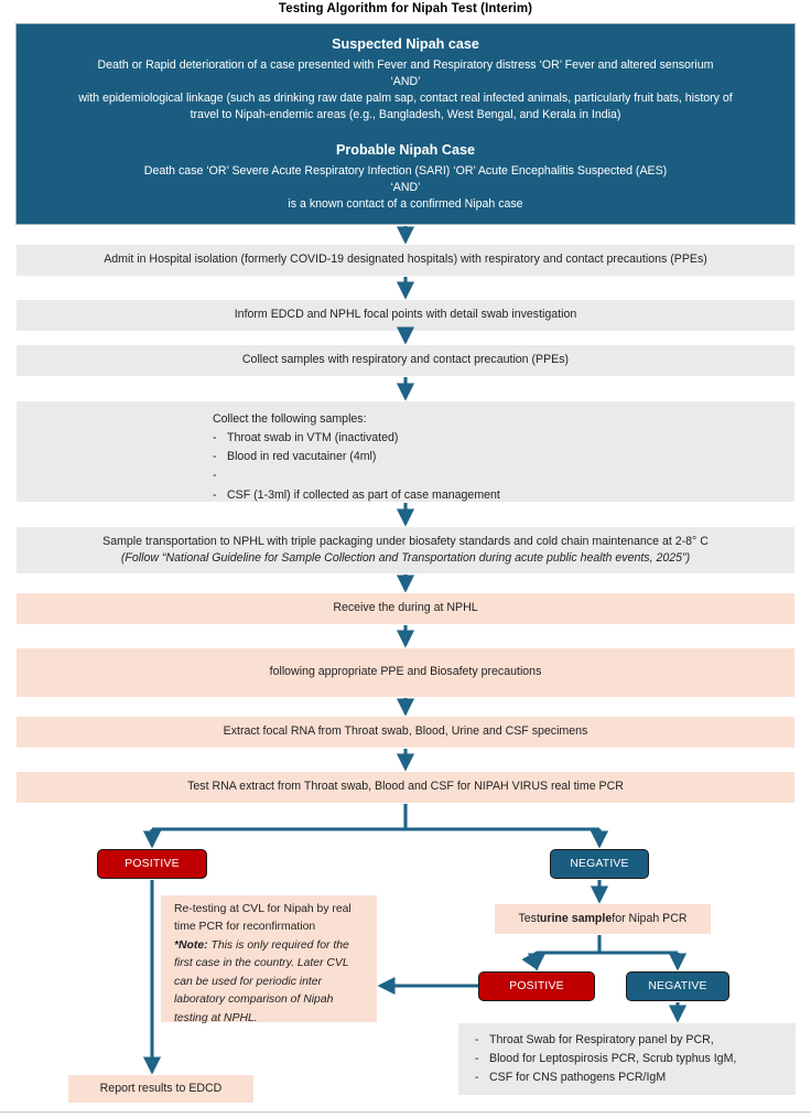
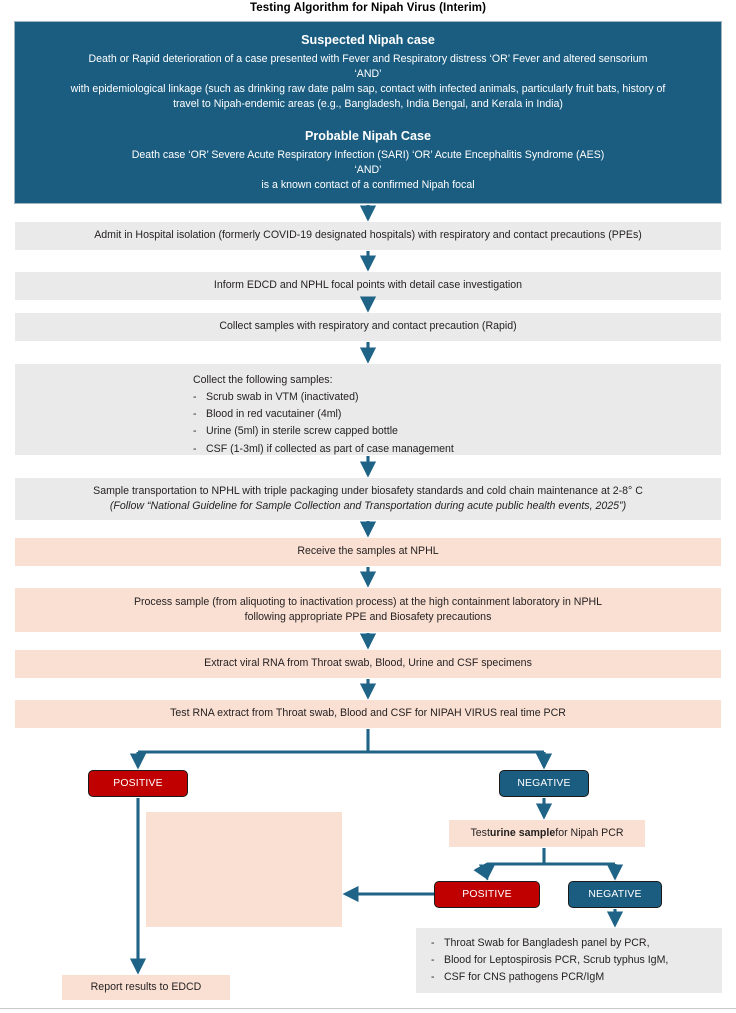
- Testing Algorithm for Nipah Test (Interim)
+ Testing Algorithm for Nipah Virus (Interim)
  Suspected Nipah case
  Death or Rapid deterioration of a case presented with Fever and Respiratory distress ‘OR’ Fever and altered sensorium
  ‘AND’
- with epidemiological linkage (such as drinking raw date palm sap, contact real infected animals, particularly fruit bats, history of
+ with epidemiological linkage (such as drinking raw date palm sap, contact with infected animals, particularly fruit bats, history of
- travel to Nipah-endemic areas (e.g., Bangladesh, West Bengal, and Kerala in India)
+ travel to Nipah-endemic areas (e.g., Bangladesh, India Bengal, and Kerala in India)
  Probable Nipah Case
- Death case ‘OR’ Severe Acute Respiratory Infection (SARI) ‘OR’ Acute Encephalitis Suspected (AES)
+ Death case ‘OR’ Severe Acute Respiratory Infection (SARI) ‘OR’ Acute Encephalitis Syndrome (AES)
  ‘AND’
- is a known contact of a confirmed Nipah case
+ is a known contact of a confirmed Nipah focal
  Admit in Hospital isolation (formerly COVID-19 designated hospitals) with respiratory and contact precautions (PPEs)
- Inform EDCD and NPHL focal points with detail swab investigation
+ Inform EDCD and NPHL focal points with detail case investigation
- Collect samples with respiratory and contact precaution (PPEs)
+ Collect samples with respiratory and contact precaution (Rapid)
  Collect the following samples:
  -
- Throat swab in VTM (inactivated)
+ Scrub swab in VTM (inactivated)
  -
  Blood in red vacutainer (4ml)
  -
+ Urine (5ml) in sterile screw capped bottle
  -
  CSF (1-3ml) if collected as part of case management
  Sample transportation to NPHL with triple packaging under biosafety standards and cold chain maintenance at 2-8° C
  (Follow “National Guideline for Sample Collection and Transportation during acute public health events, 2025”)
- Receive the during at NPHL
+ Receive the samples at NPHL
+ Process sample (from aliquoting to inactivation process) at the high containment laboratory in NPHL
  following appropriate PPE and Biosafety precautions
- Extract focal RNA from Throat swab, Blood, Urine and CSF specimens
+ Extract viral RNA from Throat swab, Blood, Urine and CSF specimens
  Test RNA extract from Throat swab, Blood and CSF for NIPAH VIRUS real time PCR
  POSITIVE
  NEGATIVE
- Re-testing at CVL for Nipah by real
- time PCR for reconfirmation
- *Note: This is only required for the
- first case in the country. Later CVL
- can be used for periodic inter
- laboratory comparison of Nipah
- testing at NPHL.
  Test
  urine sample
  for Nipah PCR
  POSITIVE
  NEGATIVE
  -
- Throat Swab for Respiratory panel by PCR,
+ Throat Swab for Bangladesh panel by PCR,
  -
  Blood for Leptospirosis PCR, Scrub typhus IgM,
  -
  CSF for CNS pathogens PCR/IgM
  Report results to EDCD
